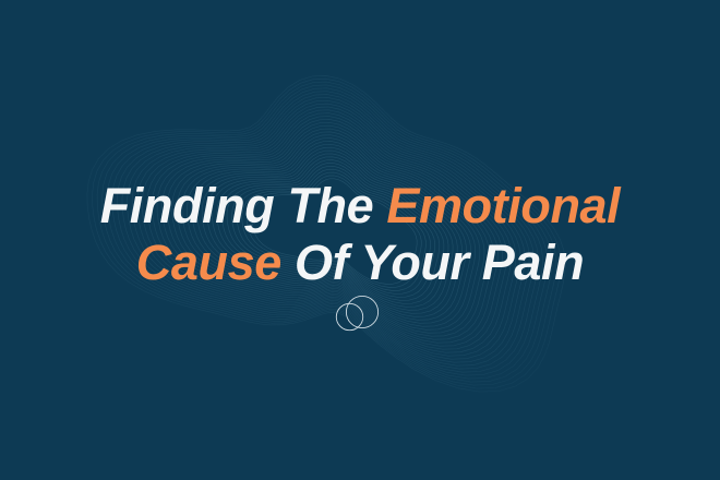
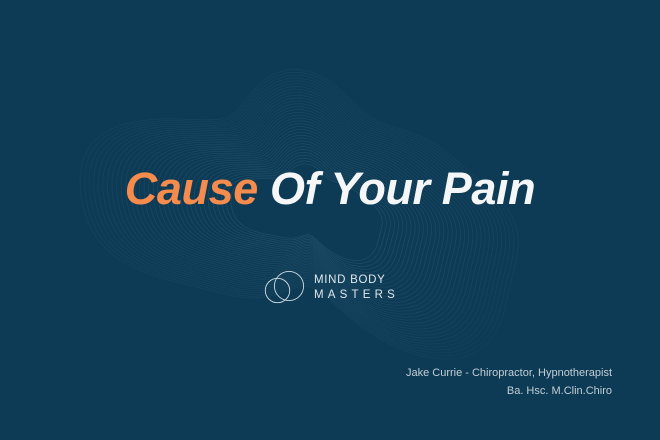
- Finding The Emotional
  Cause Of Your Pain
+ MIND BODY
+ MASTERS
+ Jake Currie - Chiropractor, Hypnotherapist
+ Ba. Hsc. M.Clin.Chiro
